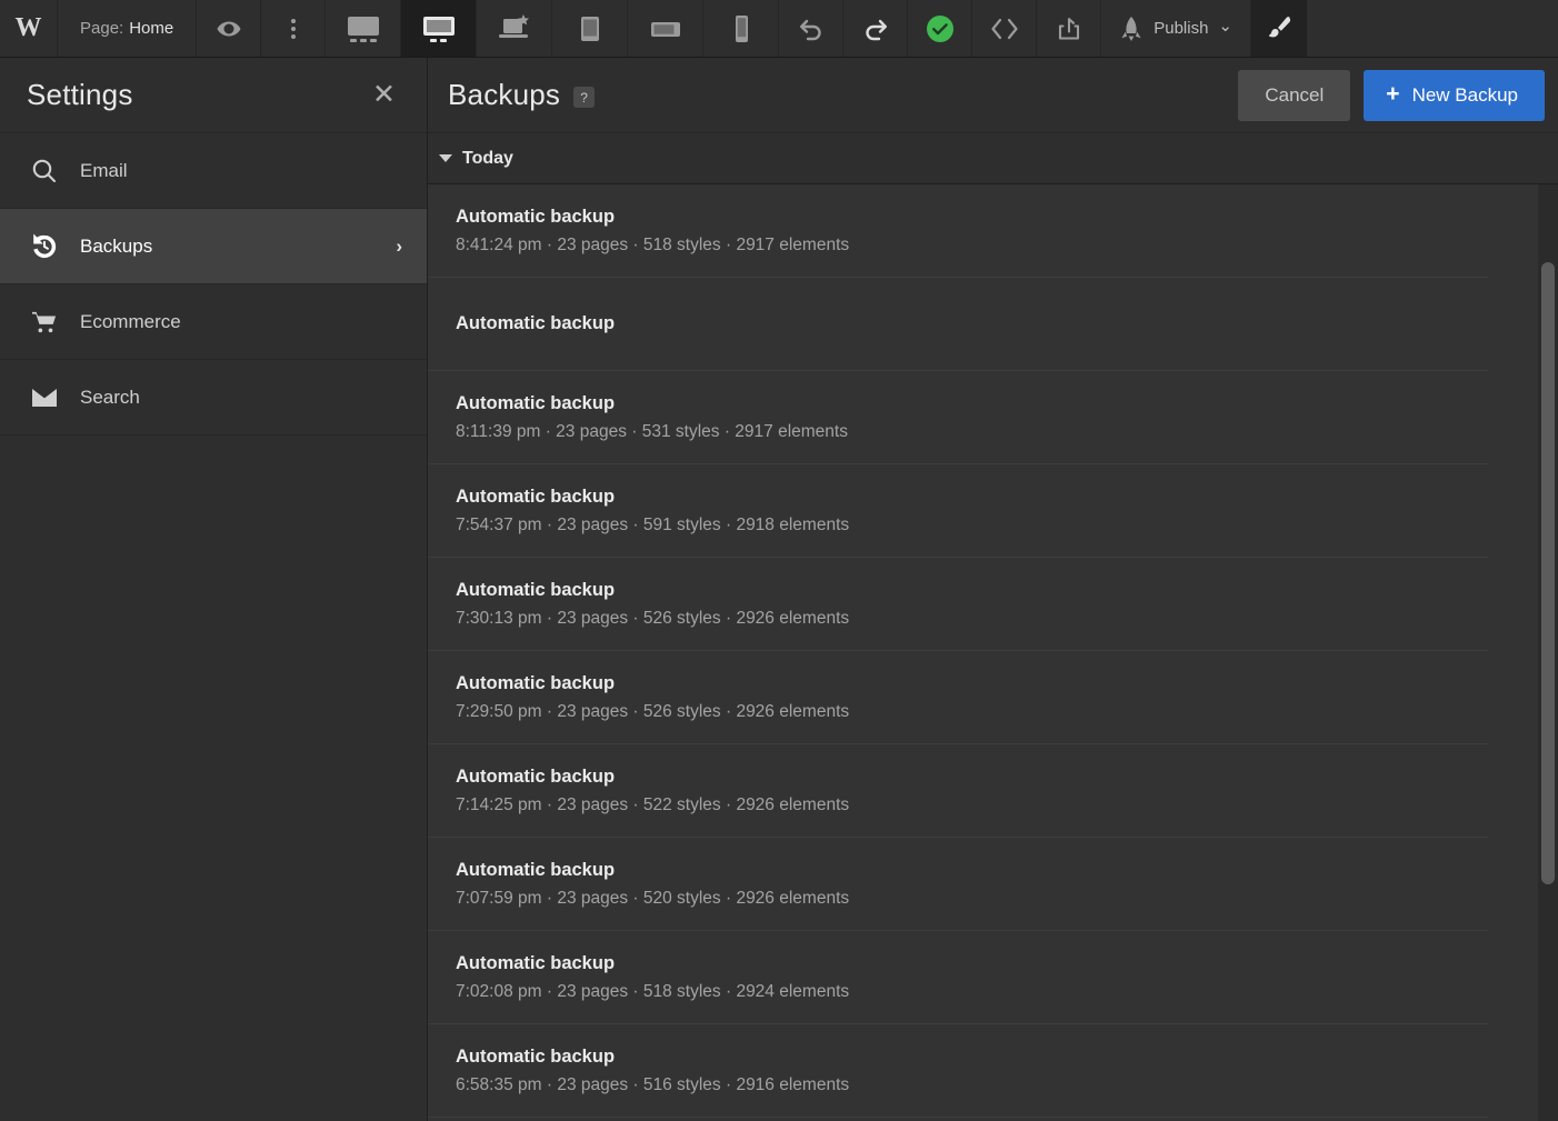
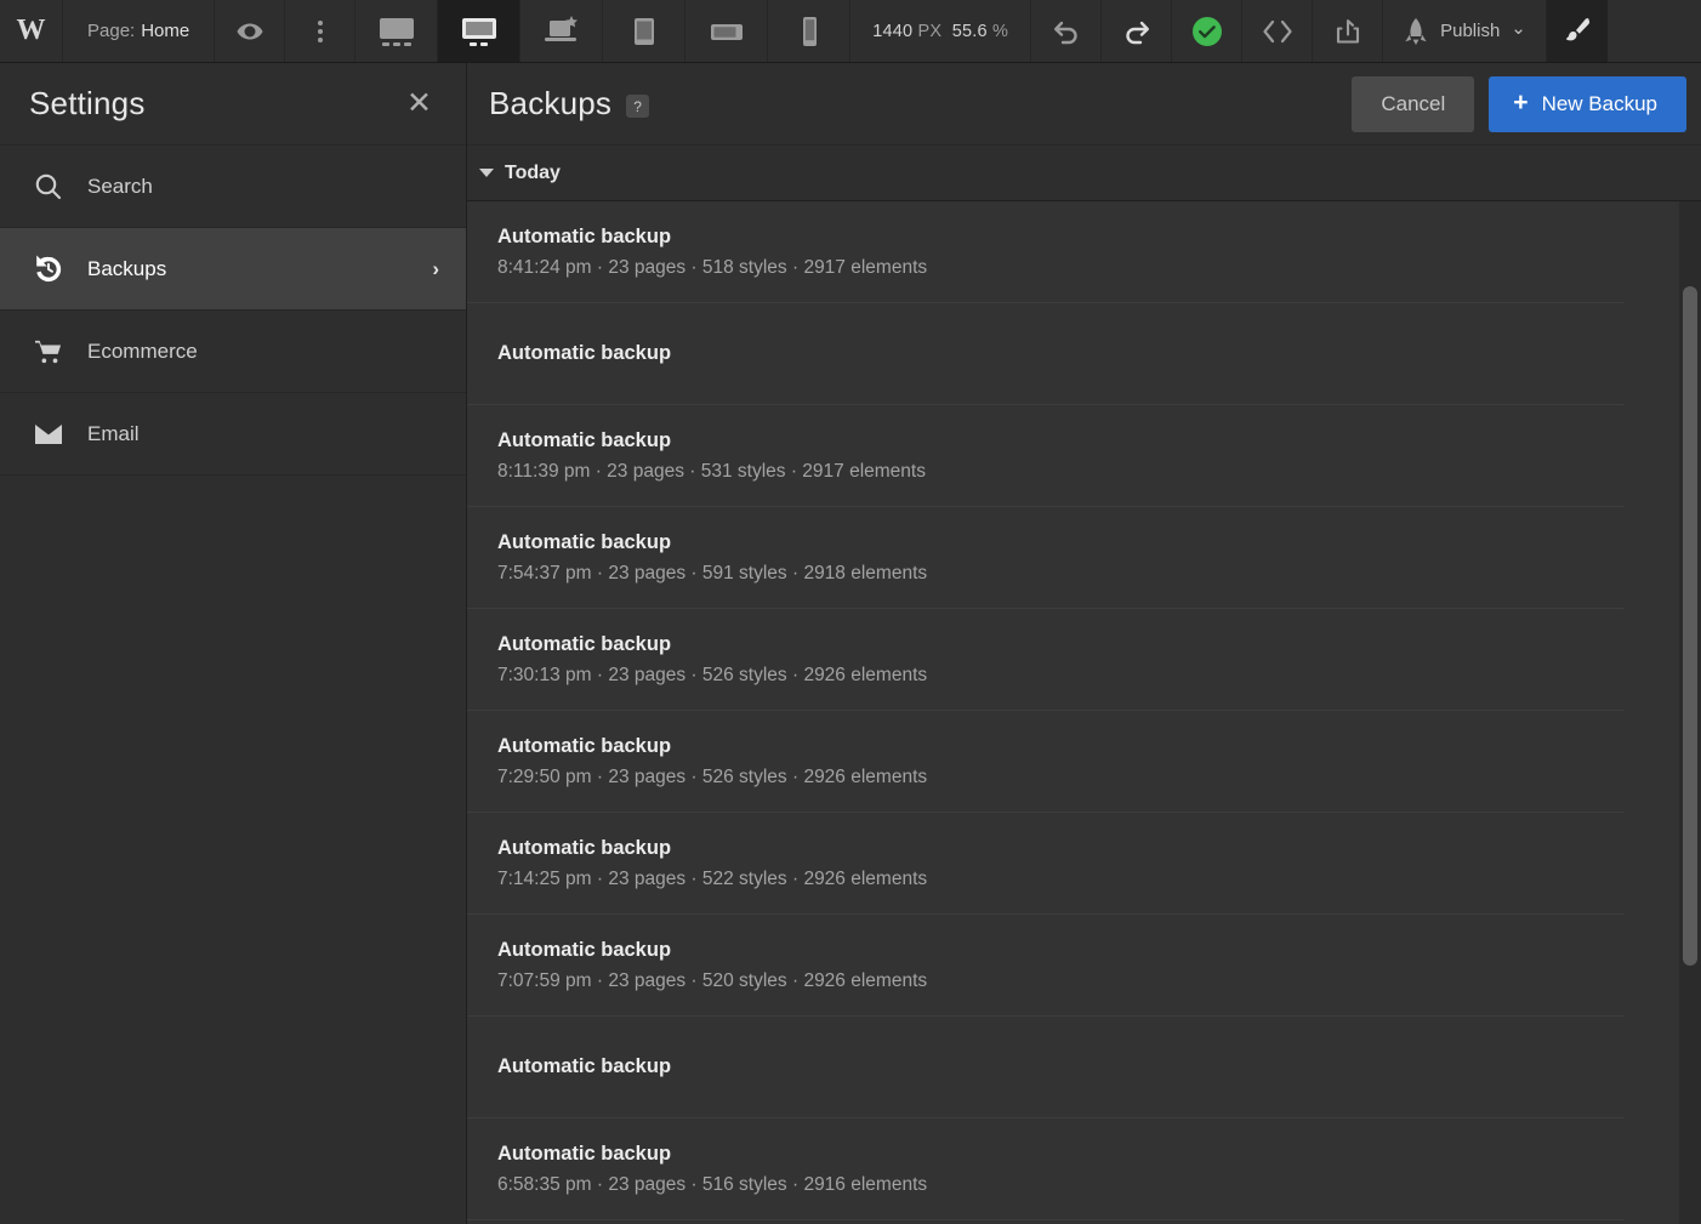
  W
  Page:
  Home
+ 1440
+ PX
+ 55.6
+ %
  Publish
  ⌄
  Settings
  ✕
- Email
+ Search
  Backups
  ›
  Ecommerce
- Search
+ Email
  Backups
  ?
  Cancel
  +
  New Backup
  Today
  Automatic backup
  8:41:24 pm · 23 pages · 518 styles · 2917 elements
  Automatic backup
  Automatic backup
  8:11:39 pm · 23 pages · 531 styles · 2917 elements
  Automatic backup
  7:54:37 pm · 23 pages · 591 styles · 2918 elements
  Automatic backup
  7:30:13 pm · 23 pages · 526 styles · 2926 elements
  Automatic backup
  7:29:50 pm · 23 pages · 526 styles · 2926 elements
  Automatic backup
  7:14:25 pm · 23 pages · 522 styles · 2926 elements
  Automatic backup
  7:07:59 pm · 23 pages · 520 styles · 2926 elements
  Automatic backup
- 7:02:08 pm · 23 pages · 518 styles · 2924 elements
  Automatic backup
  6:58:35 pm · 23 pages · 516 styles · 2916 elements
